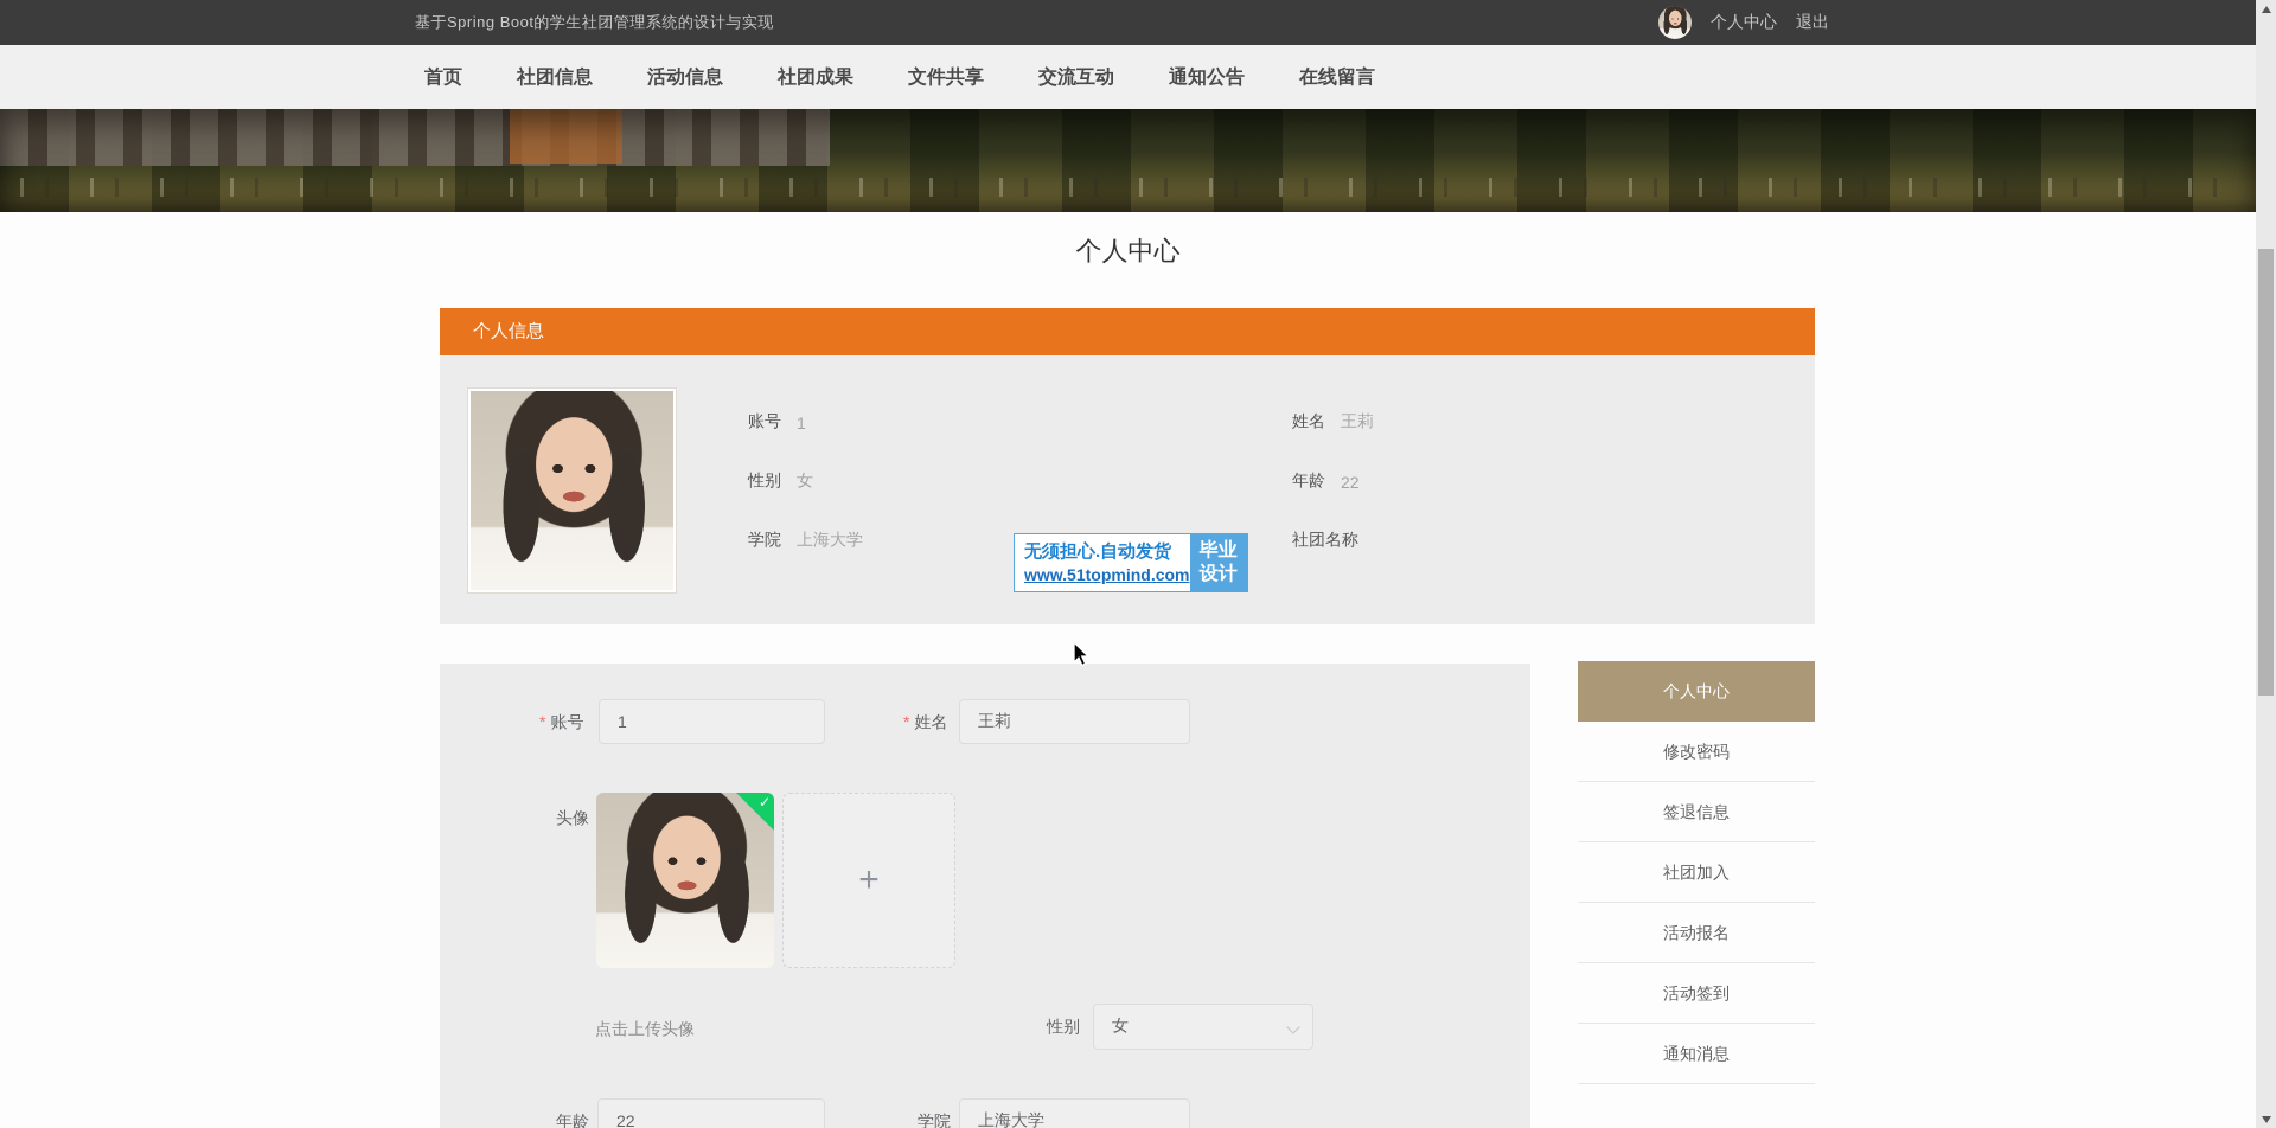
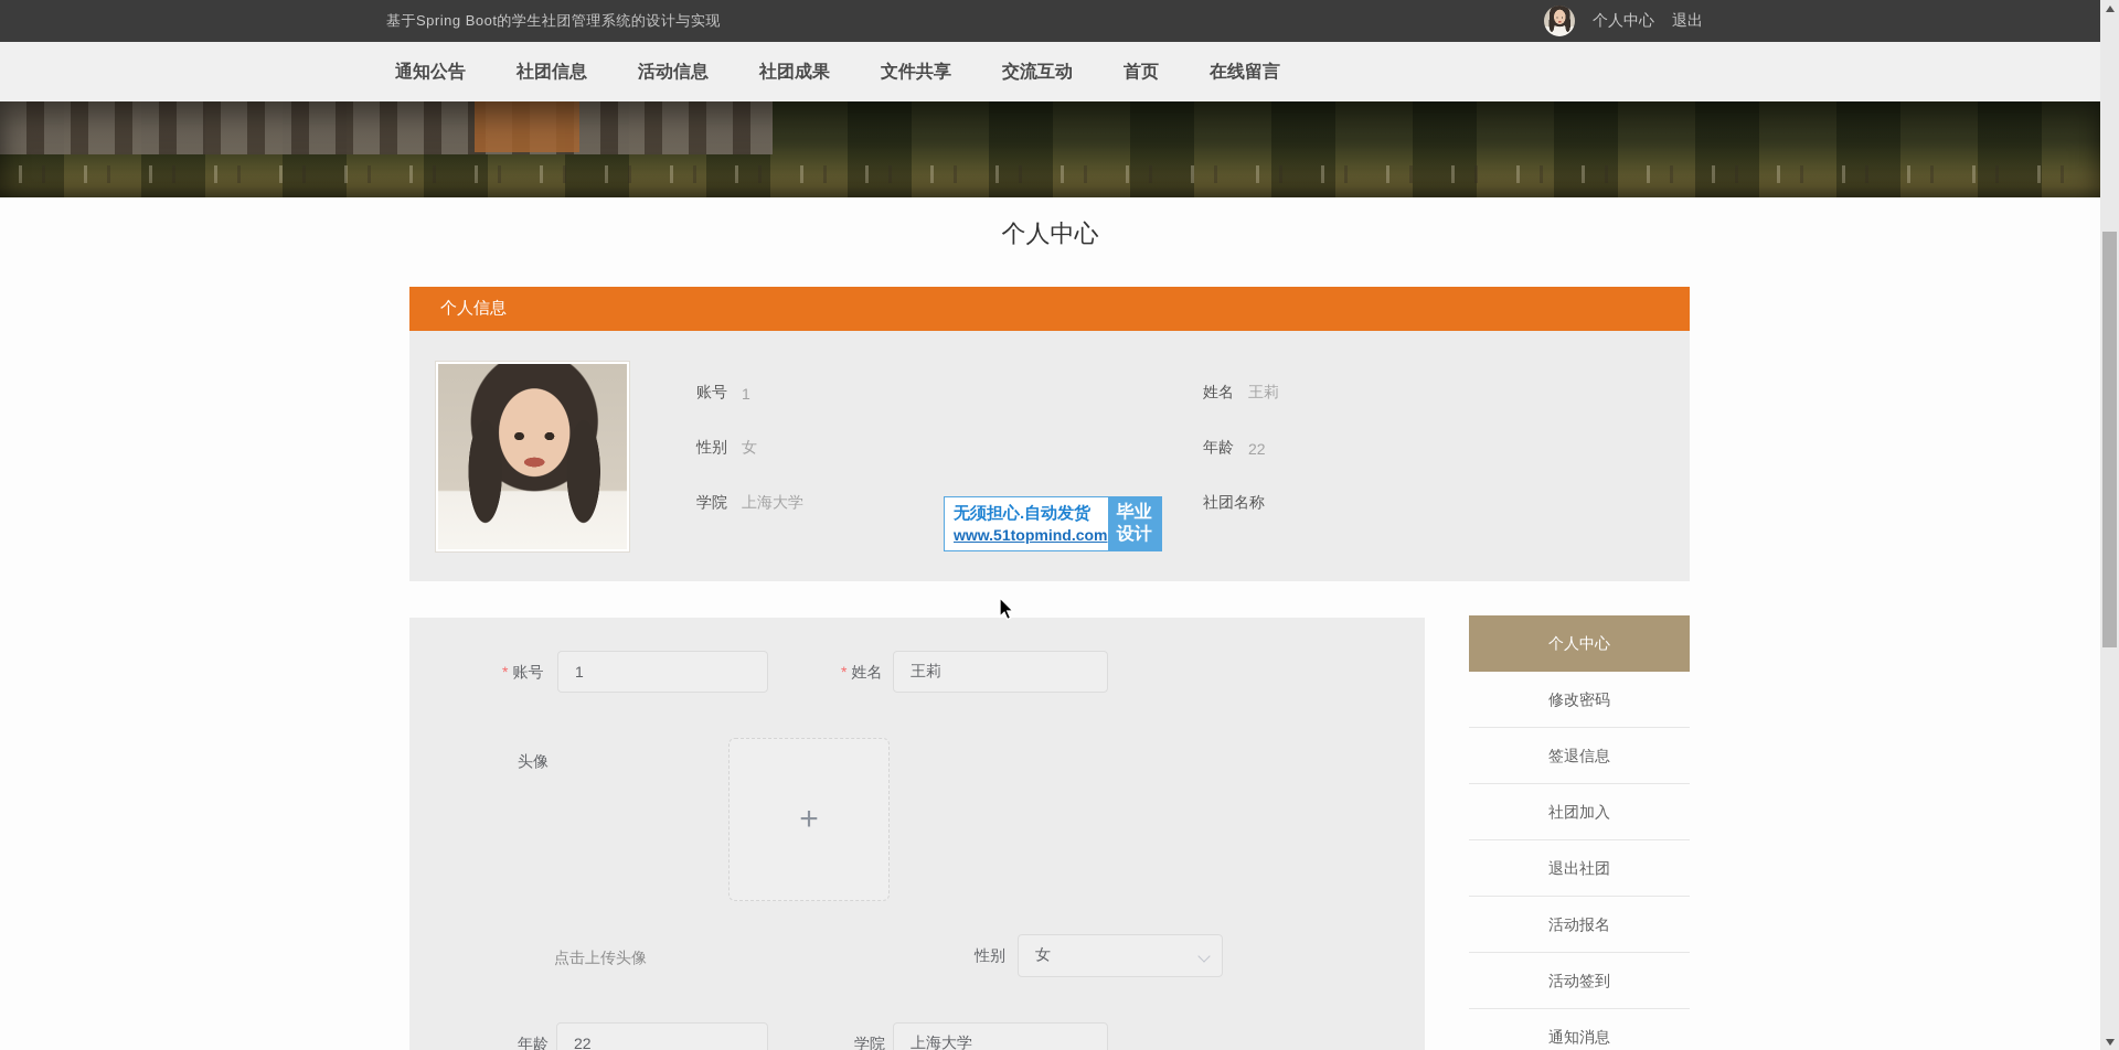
  基于Spring Boot的学生社团管理系统的设计与实现
  个人中心
  退出
- 首页
+ 通知公告
  社团信息
  活动信息
  社团成果
  文件共享
  交流互动
- 通知公告
+ 首页
  在线留言
  个人中心
  个人信息
  账号
  1
  姓名
  王莉
  性别
  女
  年龄
  22
  学院
  上海大学
  社团名称
  无须担心.自动发货
  www.51topmind.com
  毕业
  设计
  账号
  1
  姓名
  王莉
  头像
- ✓
  +
  点击上传头像
  性别
  女
  年龄
  22
  学院
  上海大学
  个人中心
  修改密码
  签退信息
  社团加入
+ 退出社团
  活动报名
  活动签到
  通知消息
